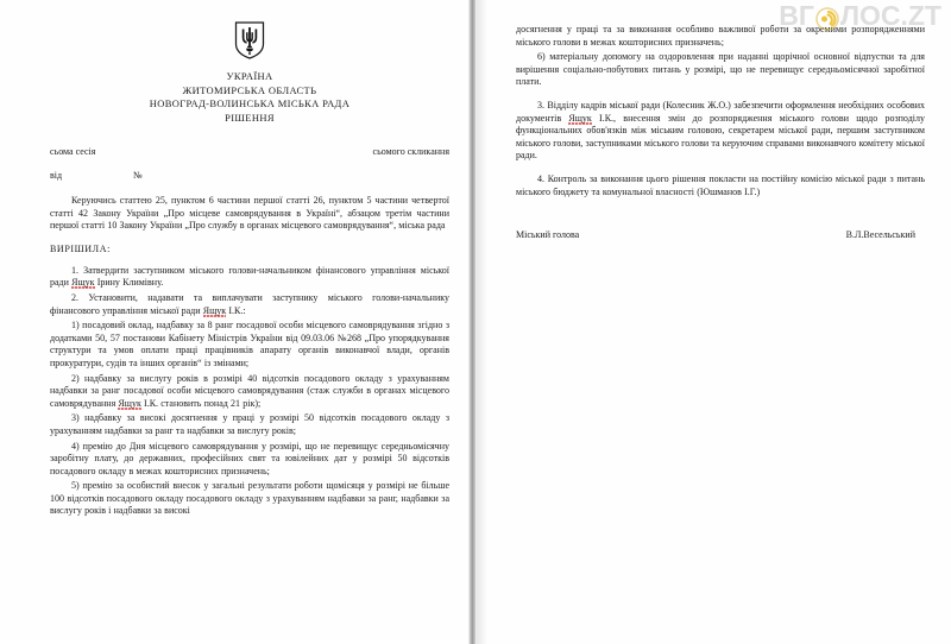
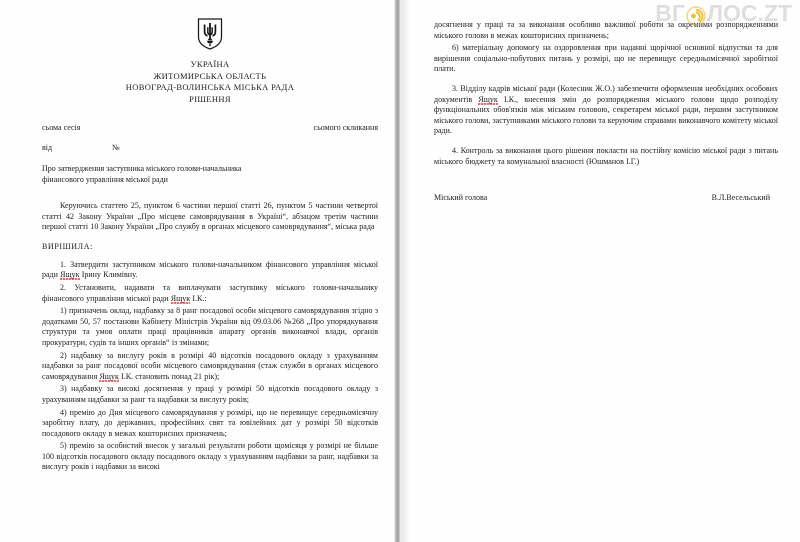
  УКРАЇНА
  ЖИТОМИРСЬКА ОБЛАСТЬ
  НОВОГРАД-ВОЛИНСЬКА МІСЬКА РАДА
  РІШЕННЯ
  сьома сесія
  сьомого скликання
  від
  №
+ Про затвердження заступника міського голови-начальника фінансового управління міської ради
  Керуючись статтею 25, пунктом 6 частини першої статті 26, пунктом 5 частини четвертої статті 42 Закону України „Про місцеве самоврядування в Україні“, абзацом третім частини першої статті 10 Закону України „Про службу в органах місцевого самоврядування“, міська рада
  ВИРІШИЛА:
  1. Затвердити заступником міського голови-начальником фінансового управління міської ради Ящук Ірину Климівну.
  2. Установити, надавати та виплачувати заступнику міського голови-начальнику фінансового управління міської ради Ящук І.К.:
- 1) посадовий оклад, надбавку за 8 ранг посадової особи місцевого самоврядування згідно з додатками 50, 57 постанови Кабінету Міністрів України від 09.03.06 №268 „Про упорядкування структури та умов оплати праці працівників апарату органів виконавчої влади, органів прокуратури, судів та інших органів“ із змінами;
+ 1) призначень оклад, надбавку за 8 ранг посадової особи місцевого самоврядування згідно з додатками 50, 57 постанови Кабінету Міністрів України від 09.03.06 №268 „Про упорядкування структури та умов оплати праці працівників апарату органів виконавчої влади, органів прокуратури, судів та інших органів“ із змінами;
  2) надбавку за вислугу років в розмірі 40 відсотків посадового окладу з урахуванням надбавки за ранг посадової особи місцевого самоврядування (стаж служби в органах місцевого самоврядування Ящук І.К. становить понад 21 рік);
  3) надбавку за високі досягнення у праці у розмірі 50 відсотків посадового окладу з урахуванням надбавки за ранг та надбавки за вислугу років;
  4) премію до Дня місцевого самоврядування у розмірі, що не перевищує середньомісячну заробітну плату, до державних, професійних свят та ювілейних дат у розмірі 50 відсотків посадового окладу в межах кошторисних призначень;
  5) премію за особистий внесок у загальні результати роботи щомісяця у розмірі не більше 100 відсотків посадового окладу посадового окладу з урахуванням надбавки за ранг, надбавки за вислугу років і надбавки за високі
  ВГ
  ЛОС.ZT
  досягнення у праці та за виконання особливо важливої роботи за окремими розпорядженнями міського голови в межах кошторисних призначень;
  6) матеріальну допомогу на оздоровлення при наданні щорічної основної відпустки та для вирішення соціально-побутових питань у розмірі, що не перевищує середньомісячної заробітної плати.
  3. Відділу кадрів міської ради (Колесник Ж.О.) забезпечити оформлення необхідних особових документів Ящук І.К., внесення змін до розпорядження міського голови щодо розподілу функціональних обов'язків між міським головою, секретарем міської ради, першим заступником міського голови, заступниками міського голови та керуючим справами виконавчого комітету міської ради.
  4. Контроль за виконання цього рішення покласти на постійну комісію міської ради з питань міського бюджету та комунальної власності (Юшманов І.Г.)
  Міський голова
  В.Л.Весельський
